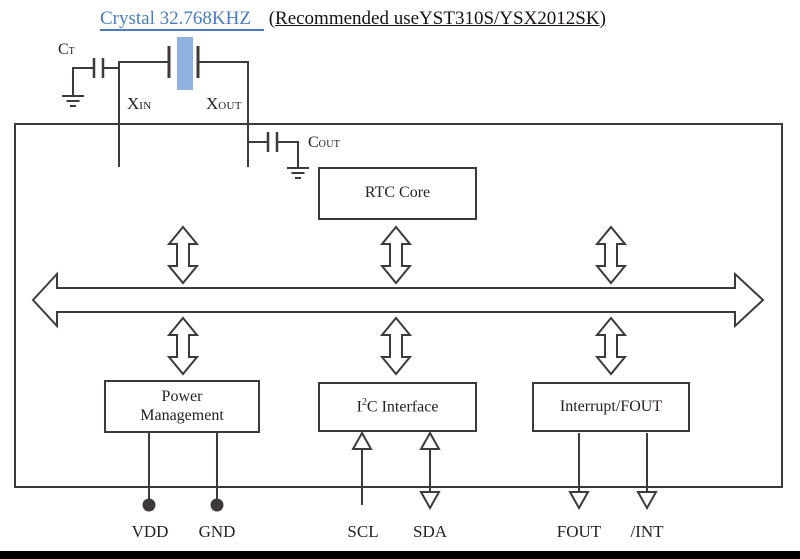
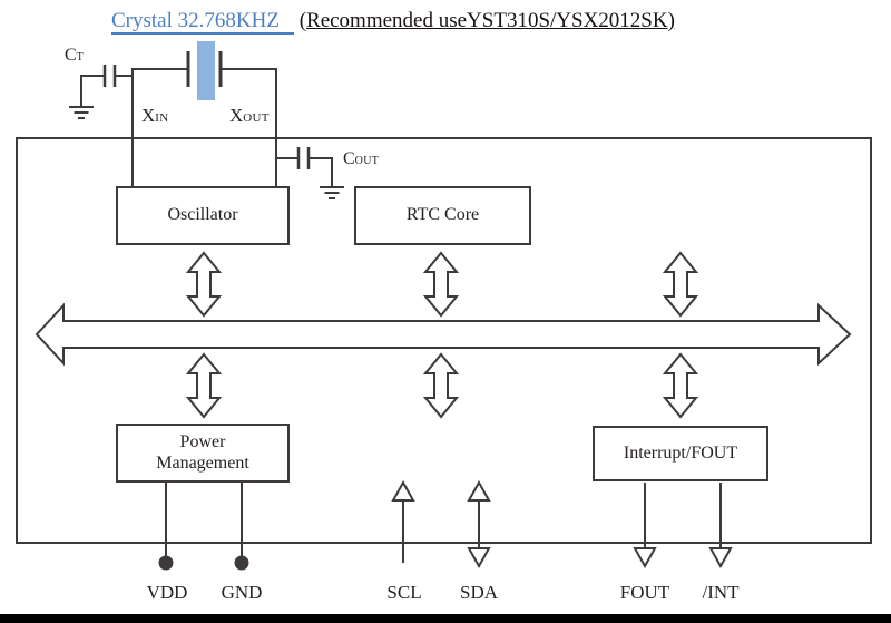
  Crystal 32.768KHZ (Recommended useYST310S/YSX2012SK)
  CT
  COUT
  XIN
  XOUT
+ Oscillator
  RTC Core
  Power
  Management
- I2C Interface
  Interrupt/FOUT
  VDD
  GND
  SCL
  SDA
  FOUT
  /INT
